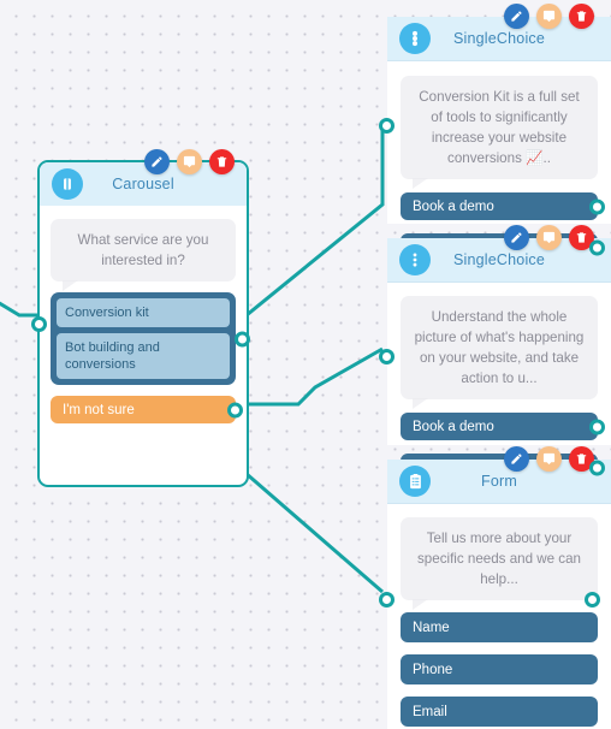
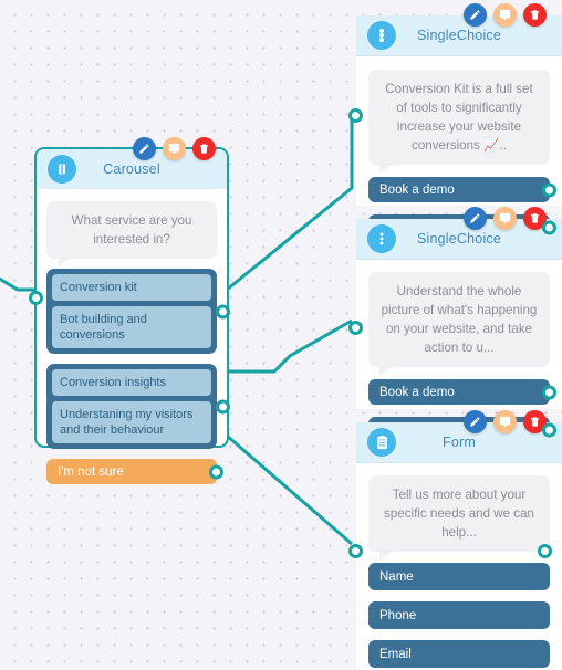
  Carousel
  What service are you interested in?
  Conversion kit
  Bot building and conversions
+ Conversion insights
+ Understaning my visitors and their behaviour
  I'm not sure
  SingleChoice
  Conversion Kit is a full set of tools to significantly increase your website conversions 📈..
  Book a demo
  SingleChoice
  Understand the whole picture of what's happening on your website, and take action to u...
  Book a demo
  Form
  Tell us more about your specific needs and we can help...
  Name
  Phone
  Email
